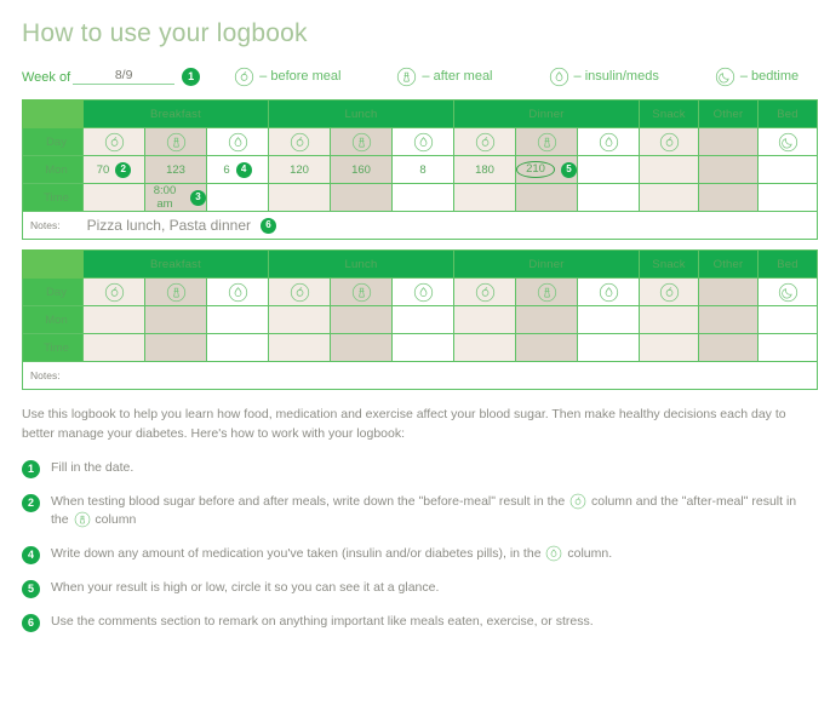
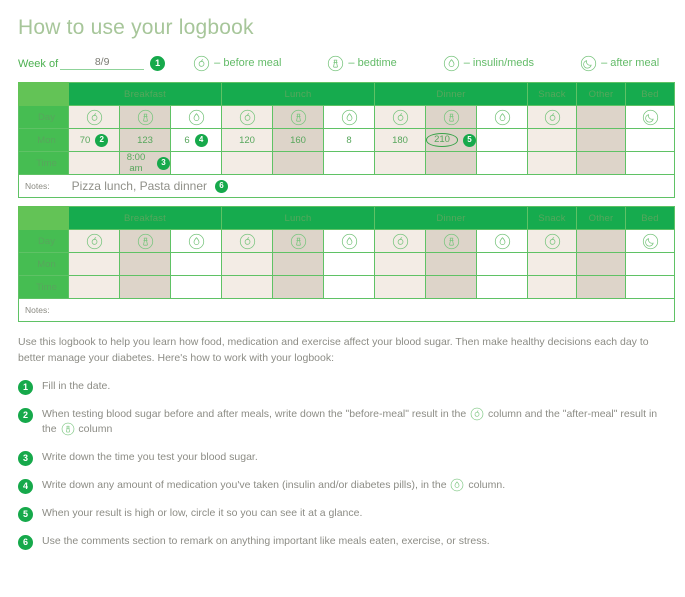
  How to use your logbook
  Week of
  8/9
  1
  – before meal
- – after meal
+ – bedtime
  – insulin/meds
- – bedtime
+ – after meal
  	Breakfast	Lunch	Dinner	Snack	Other	Bed
  	70 2	123	6 4	120	160	8	180	210 5
  Notes: Pizza lunch, Pasta dinner 6
  	Breakfast	Lunch	Dinner	Snack	Other	Bed
  Notes:
  Use this logbook to help you learn how food, medication and exercise affect your blood sugar. Then make healthy decisions each day to better manage your diabetes. Here's how to work with your logbook:
  1
  Fill in the date.
  2
  When testing blood sugar before and after meals, write down the ʺbefore-mealʺ result in the column and the ʺafter-mealʺ result in the column
+ 3
+ Write down the time you test your blood sugar.
  4
  Write down any amount of medication you've taken (insulin and/or diabetes pills), in the column.
  5
  When your result is high or low, circle it so you can see it at a glance.
  6
  Use the comments section to remark on anything important like meals eaten, exercise, or stress.
